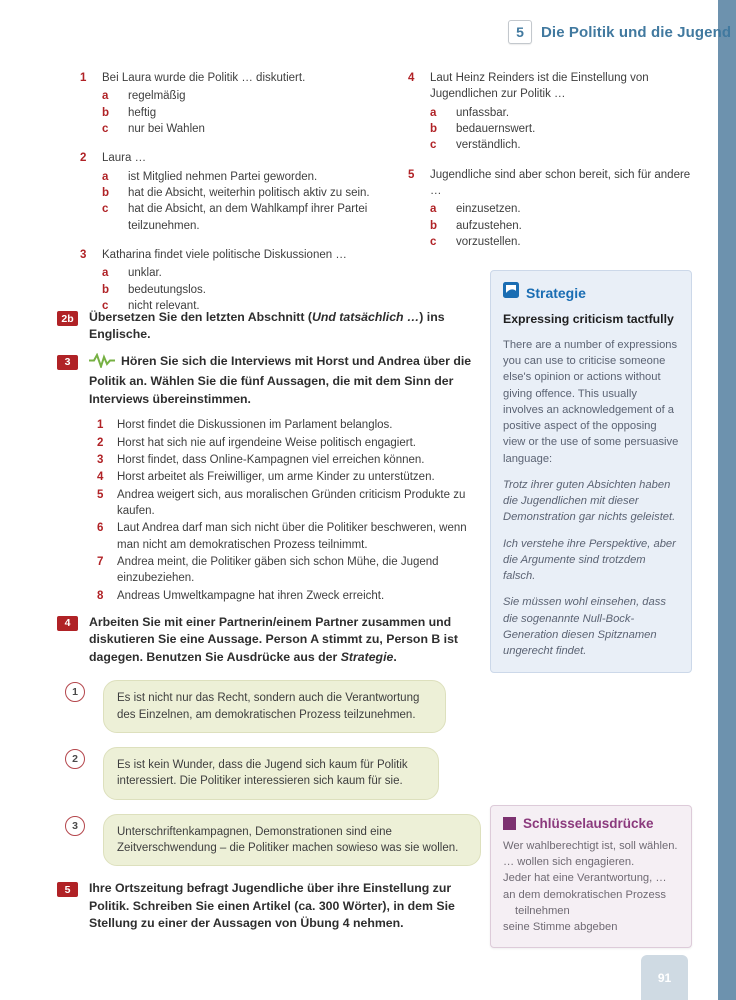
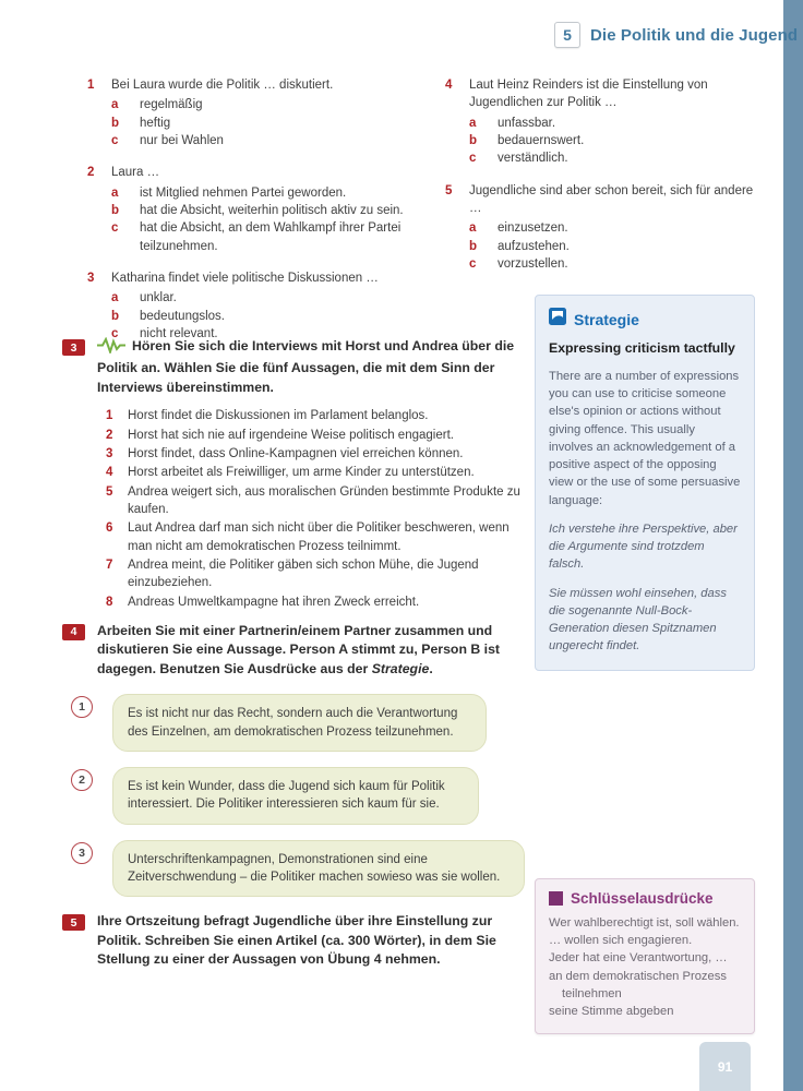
  5
  Die Politik und die Jugend
  1
  Bei Laura wurde die Politik … diskutiert.
  a
  regelmäßig
  b
  heftig
  c
  nur bei Wahlen
  2
  Laura …
  a
  ist Mitglied nehmen Partei geworden.
  b
  hat die Absicht, weiterhin politisch aktiv zu sein.
  c
  hat die Absicht, an dem Wahlkampf ihrer Partei teilzunehmen.
  3
  Katharina findet viele politische Diskussionen …
  a
  unklar.
  b
  bedeutungslos.
  c
  nicht relevant.
  4
  Laut Heinz Reinders ist die Einstellung von Jugendlichen zur Politik …
  a
  unfassbar.
  b
  bedauernswert.
  c
  verständlich.
  5
  Jugendliche sind aber schon bereit, sich für andere …
  a
  einzusetzen.
  b
  aufzustehen.
  c
  vorzustellen.
- 2b
- Übersetzen Sie den letzten Abschnitt (Und tatsächlich …) ins Englische.
  3
  Hören Sie sich die Interviews mit Horst und Andrea über die Politik an. Wählen Sie die fünf Aussagen, die mit dem Sinn der Interviews übereinstimmen.
  1
  Horst findet die Diskussionen im Parlament belanglos.
  2
  Horst hat sich nie auf irgendeine Weise politisch engagiert.
  3
  Horst findet, dass Online-Kampagnen viel erreichen können.
  4
  Horst arbeitet als Freiwilliger, um arme Kinder zu unterstützen.
  5
- Andrea weigert sich, aus moralischen Gründen criticism Produkte zu kaufen.
+ Andrea weigert sich, aus moralischen Gründen bestimmte Produkte zu kaufen.
  6
  Laut Andrea darf man sich nicht über die Politiker beschweren, wenn man nicht am demokratischen Prozess teilnimmt.
  7
  Andrea meint, die Politiker gäben sich schon Mühe, die Jugend einzubeziehen.
  8
  Andreas Umweltkampagne hat ihren Zweck erreicht.
  4
  Arbeiten Sie mit einer Partnerin/einem Partner zusammen und diskutieren Sie eine Aussage. Person A stimmt zu, Person B ist dagegen. Benutzen Sie Ausdrücke aus der Strategie.
  1
  Es ist nicht nur das Recht, sondern auch die Verantwortung des Einzelnen, am demokratischen Prozess teilzunehmen.
  2
  Es ist kein Wunder, dass die Jugend sich kaum für Politik interessiert. Die Politiker interessieren sich kaum für sie.
  3
  Unterschriftenkampagnen, Demonstrationen sind eine Zeitverschwendung – die Politiker machen sowieso was sie wollen.
  5
  Ihre Ortszeitung befragt Jugendliche über ihre Einstellung zur Politik. Schreiben Sie einen Artikel (ca. 300 Wörter), in dem Sie Stellung zu einer der Aussagen von Übung 4 nehmen.
  Strategie
  Expressing criticism tactfully
  There are a number of expressions you can use to criticise someone else's opinion or actions without giving offence. This usually involves an acknowledgement of a positive aspect of the opposing view or the use of some persuasive language:
- Trotz ihrer guten Absichten haben die Jugendlichen mit dieser Demonstration gar nichts geleistet.
  Ich verstehe ihre Perspektive, aber die Argumente sind trotzdem falsch.
  Sie müssen wohl einsehen, dass die sogenannte Null-Bock-Generation diesen Spitznamen ungerecht findet.
  Schlüsselausdrücke
  Wer wahlberechtigt ist, soll wählen.
  … wollen sich engagieren.
  Jeder hat eine Verantwortung, …
  an dem demokratischen Prozess
  teilnehmen
  seine Stimme abgeben
  91
